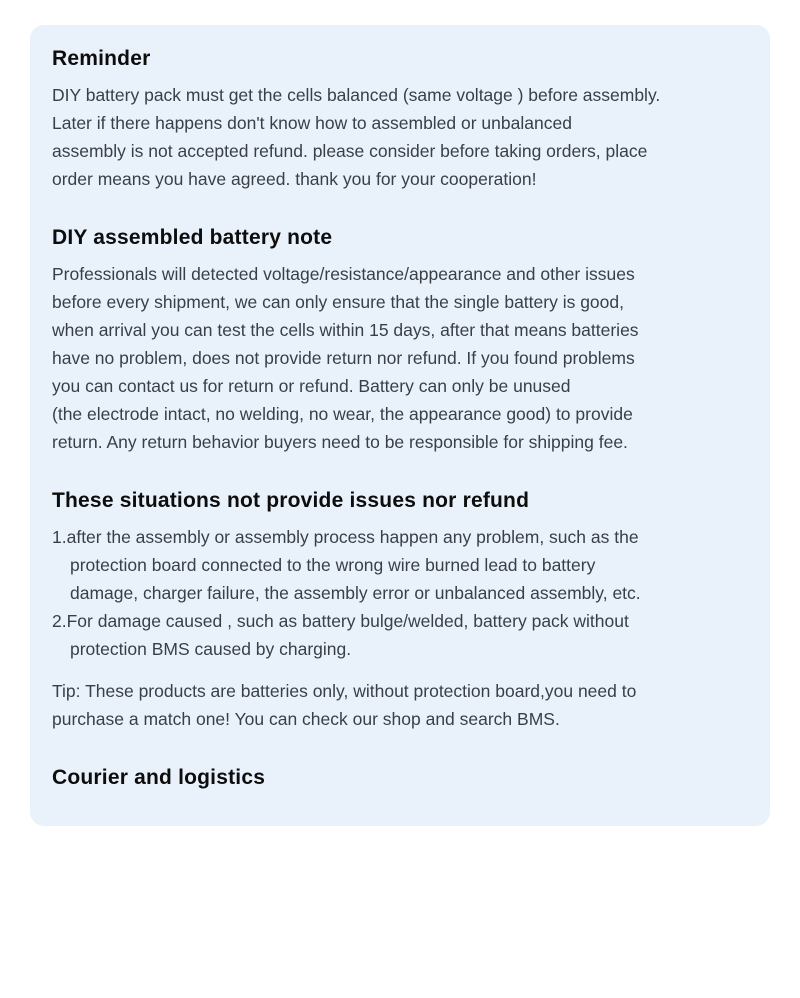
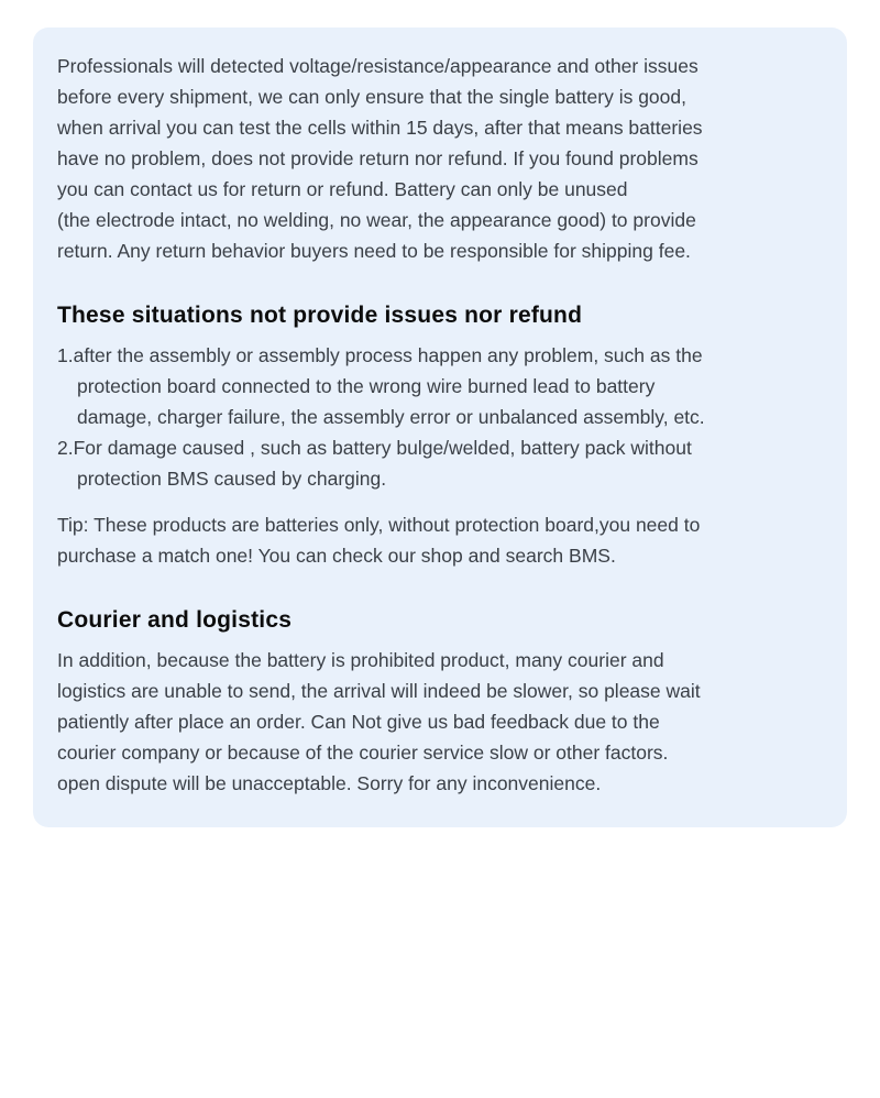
- Reminder
- DIY battery pack must get the cells balanced (same voltage ) before assembly.
- Later if there happens don't know how to assembled or unbalanced
- assembly is not accepted refund. please consider before taking orders, place
- order means you have agreed. thank you for your cooperation!
- DIY assembled battery note
  Professionals will detected voltage/resistance/appearance and other issues
  before every shipment, we can only ensure that the single battery is good,
  when arrival you can test the cells within 15 days, after that means batteries
  have no problem, does not provide return nor refund. If you found problems
  you can contact us for return or refund. Battery can only be unused
  (the electrode intact, no welding, no wear, the appearance good) to provide
  return. Any return behavior buyers need to be responsible for shipping fee.
  These situations not provide issues nor refund
  1.after the assembly or assembly process happen any problem, such as the
  protection board connected to the wrong wire burned lead to battery
  damage, charger failure, the assembly error or unbalanced assembly, etc.
  2.For damage caused , such as battery bulge/welded, battery pack without
  protection BMS caused by charging.
  Tip: These products are batteries only, without protection board,you need to
  purchase a match one! You can check our shop and search BMS.
  Courier and logistics
+ In addition, because the battery is prohibited product, many courier and
+ logistics are unable to send, the arrival will indeed be slower, so please wait
+ patiently after place an order. Can Not give us bad feedback due to the
+ courier company or because of the courier service slow or other factors.
+ open dispute will be unacceptable. Sorry for any inconvenience.
